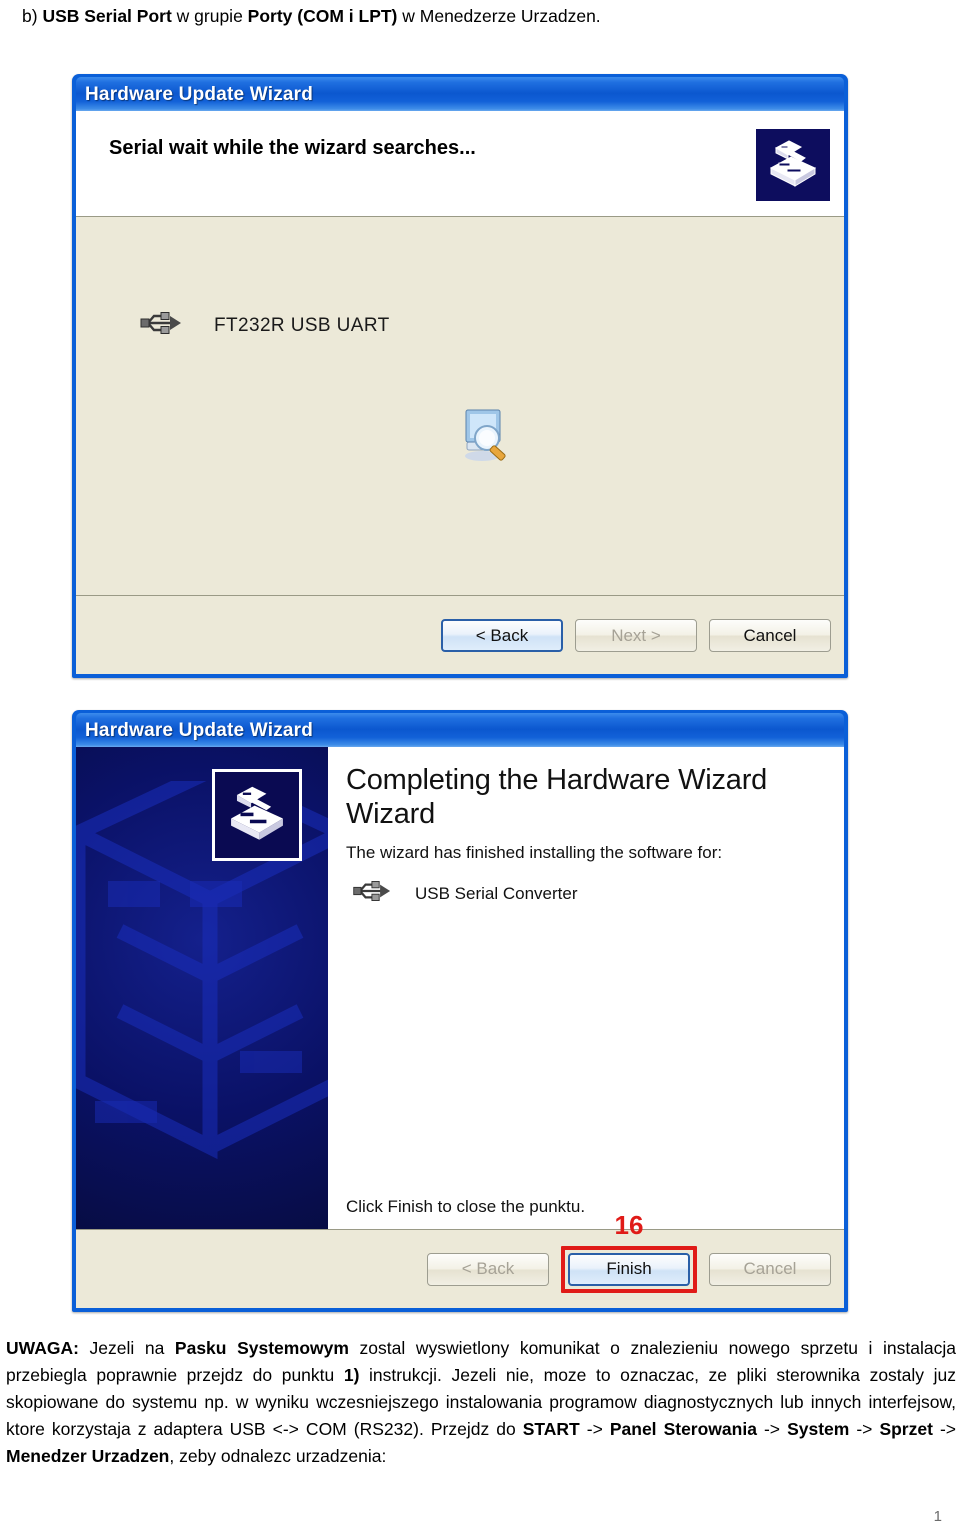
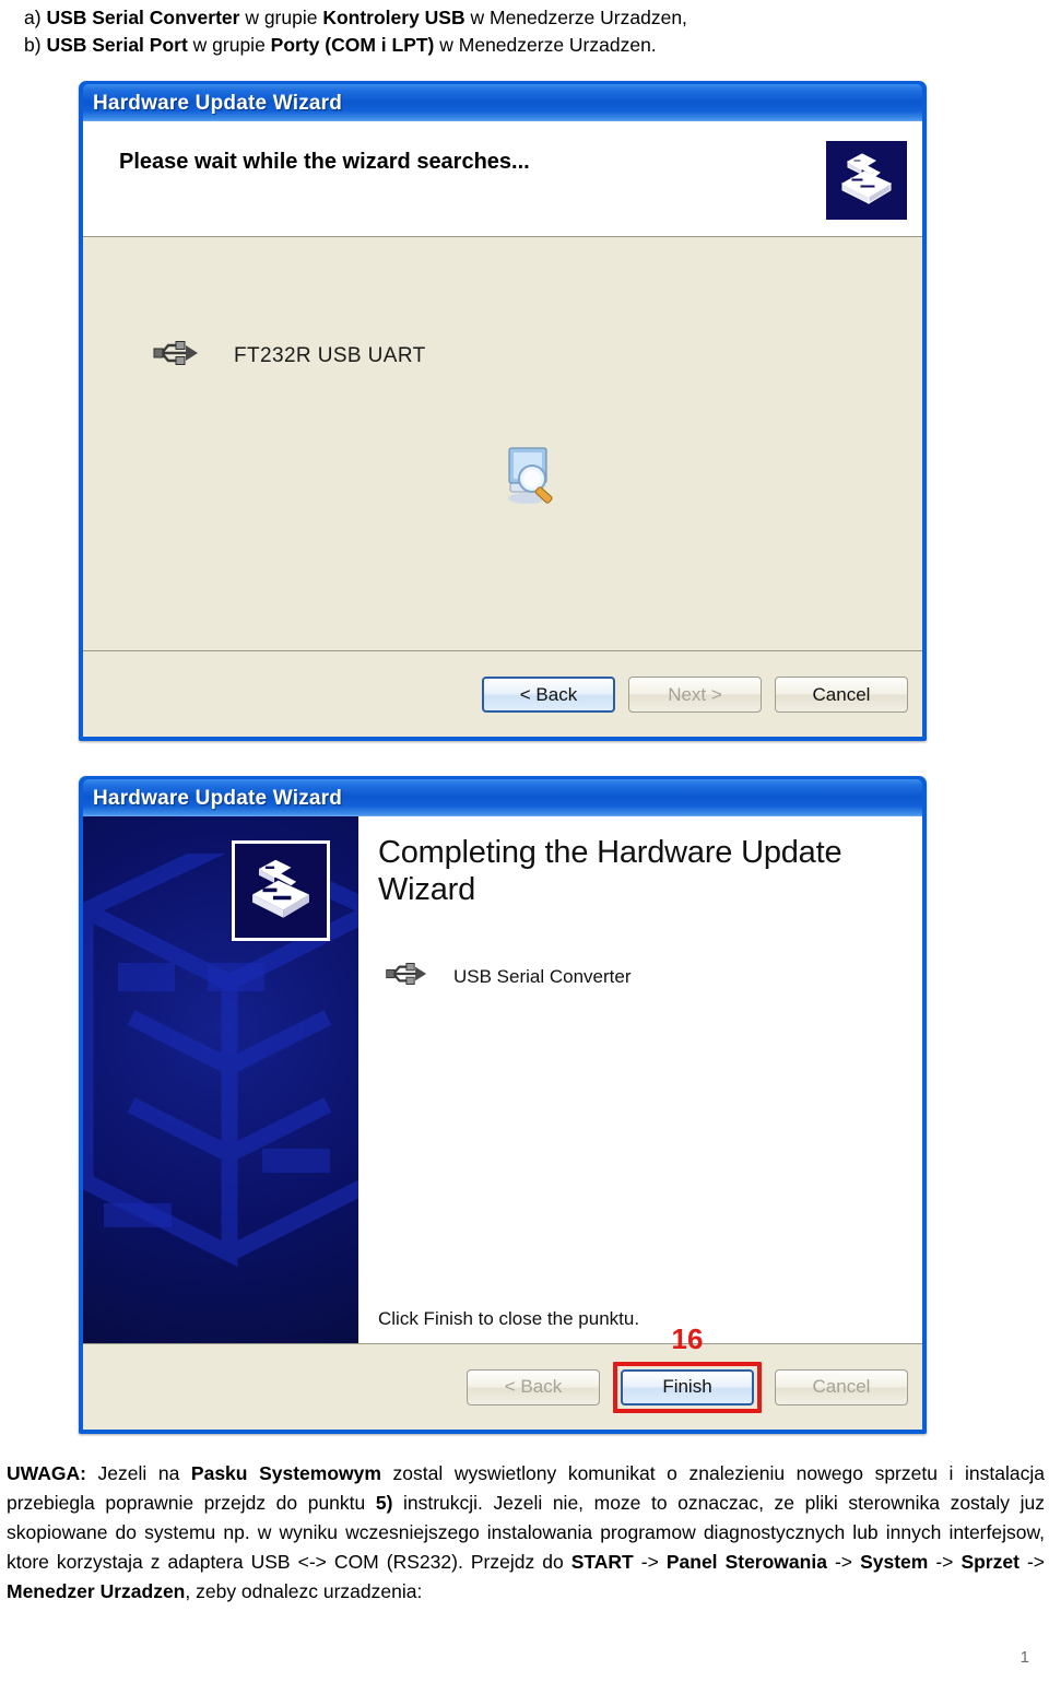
+ a) USB Serial Converter w grupie Kontrolery USB w Menedzerze Urzadzen,
  b) USB Serial Port w grupie Porty (COM i LPT) w Menedzerze Urzadzen.
  Hardware Update Wizard
- Serial wait while the wizard searches...
+ Please wait while the wizard searches...
  FT232R USB UART
  < Back
  Next >
  Cancel
  Hardware Update Wizard
- Completing the Hardware Wizard Wizard
+ Completing the Hardware Update Wizard
- The wizard has finished installing the software for:
  USB Serial Converter
  Click Finish to close the punktu.
  < Back
  16
  Finish
  Cancel
- UWAGA: Jezeli na Pasku Systemowym zostal wyswietlony komunikat o znalezieniu nowego sprzetu i instalacja przebiegla poprawnie przejdz do punktu 1) instrukcji. Jezeli nie, moze to oznaczac, ze pliki sterownika zostaly juz skopiowane do systemu np. w wyniku wczesniejszego instalowania programow diagnostycznych lub innych interfejsow, ktore korzystaja z adaptera USB <-> COM (RS232). Przejdz do START -> Panel Sterowania -> System -> Sprzet -> Menedzer Urzadzen, zeby odnalezc urzadzenia:
+ UWAGA: Jezeli na Pasku Systemowym zostal wyswietlony komunikat o znalezieniu nowego sprzetu i instalacja przebiegla poprawnie przejdz do punktu 5) instrukcji. Jezeli nie, moze to oznaczac, ze pliki sterownika zostaly juz skopiowane do systemu np. w wyniku wczesniejszego instalowania programow diagnostycznych lub innych interfejsow, ktore korzystaja z adaptera USB <-> COM (RS232). Przejdz do START -> Panel Sterowania -> System -> Sprzet -> Menedzer Urzadzen, zeby odnalezc urzadzenia:
  1
